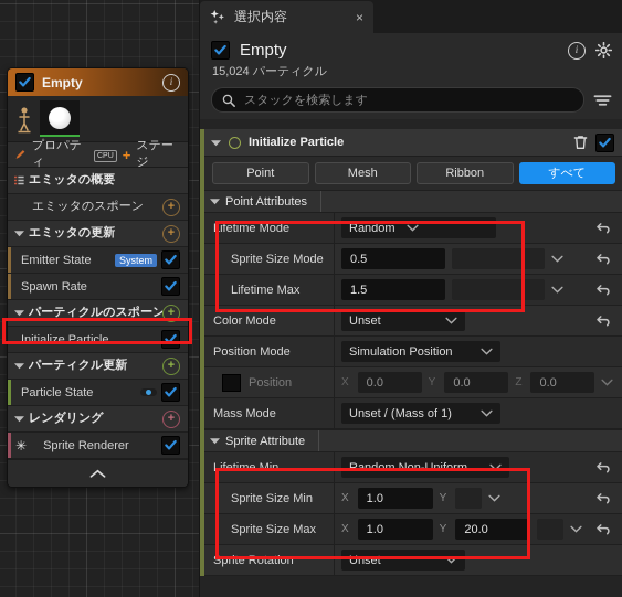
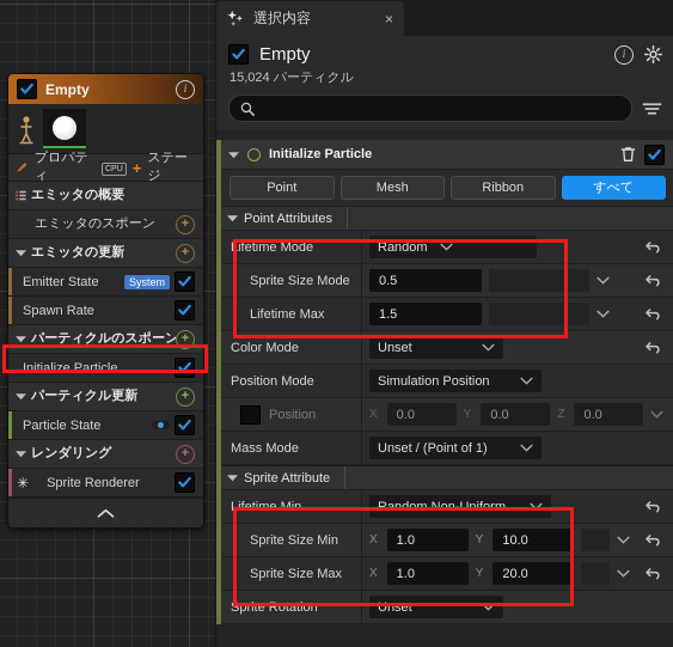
  Empty
  i
  プロパティ
  +
  ステージ
  エミッタの概要
  エミッタのスポーン
  +
  エミッタの更新
  +
  Emitter State
  System
  Spawn Rate
  パーティクルのスポーン
  +
  Initialize Particle
  パーティクル更新
  +
  Particle State
  レンダリング
  +
  ✳
  Sprite Renderer
  選択内容
  ×
  Empty
  i
  15,024 パーティクル
- スタックを検索します
  Initialize Particle
  Point
  Mesh
  Ribbon
  すべて
  Point Attributes
  Lifetime Mode
  Random
  Sprite Size Mode
  0.5
  Lifetime Max
  1.5
  Color Mode
  Unset
  Position Mode
  Simulation Position
  Position
  X
  0.0
  Y
  0.0
  Z
  0.0
  Mass Mode
- Unset / (Mass of 1)
+ Unset / (Point of 1)
  Sprite Attribute
  Lifetime Min
  Random Non-Uniform
  Sprite Size Min
  X
  1.0
  Y
+ 10.0
  Sprite Size Max
  X
  1.0
  Y
  20.0
  Sprite Rotation
  Unset
